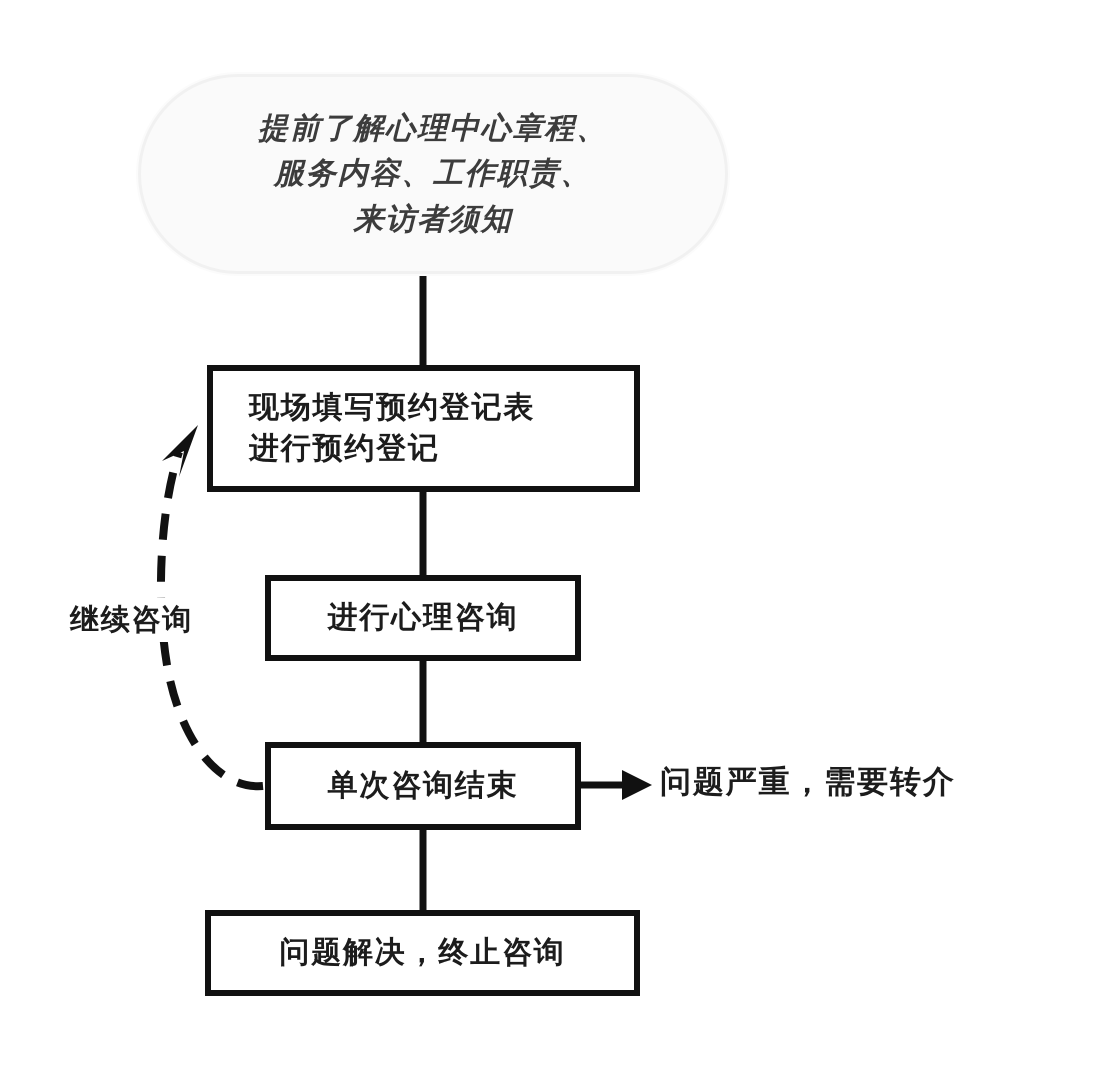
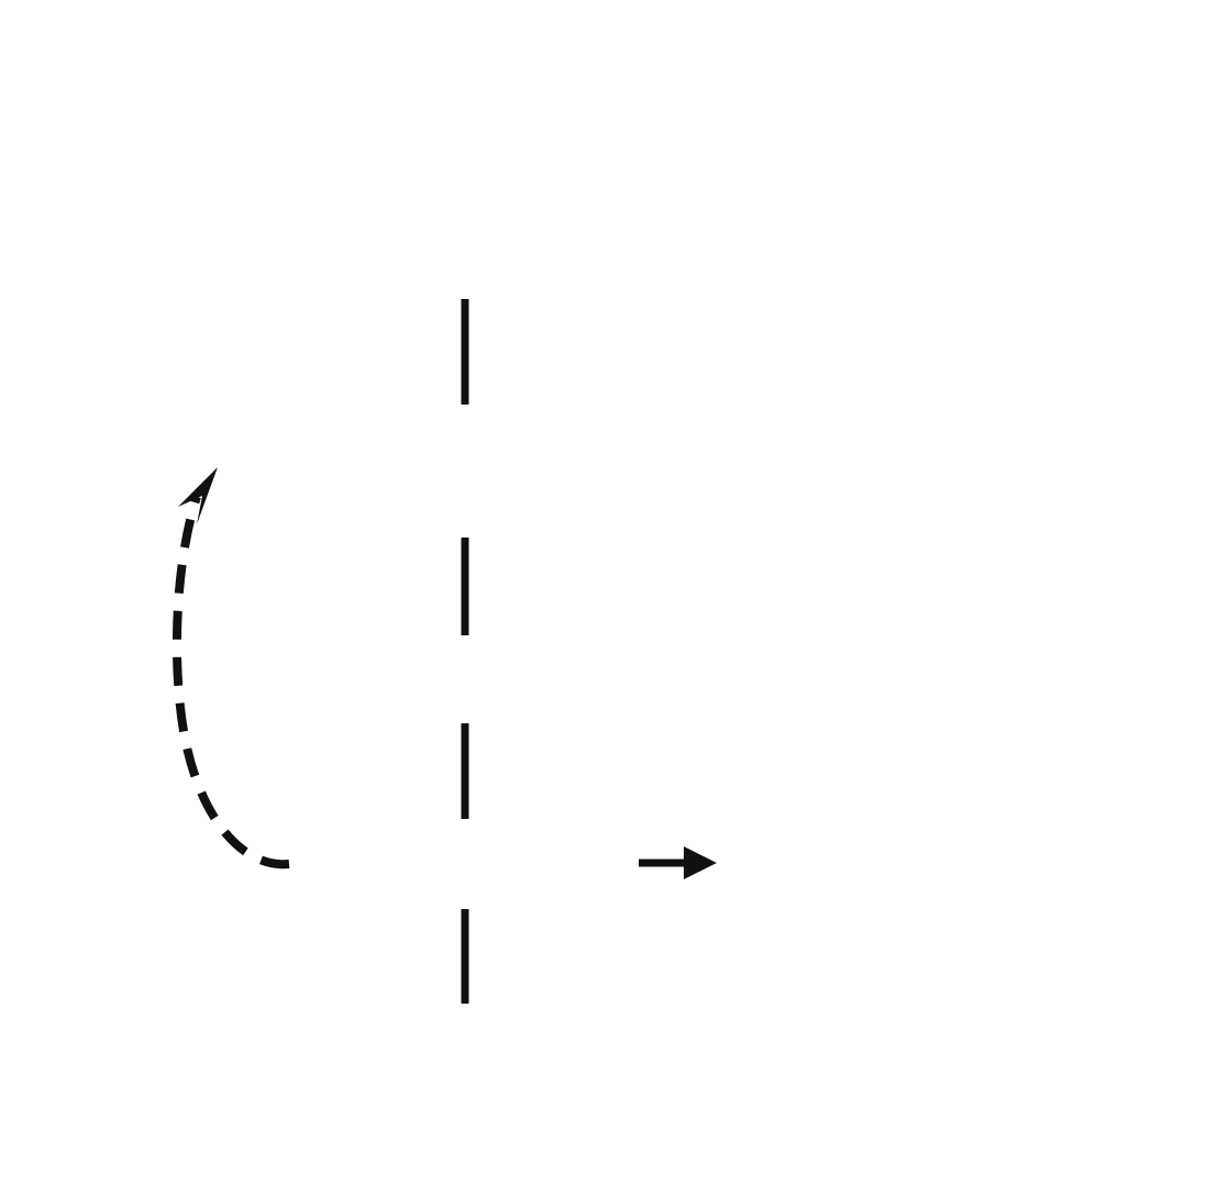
- 提前了解心理中心章程、
- 服务内容、工作职责、
- 来访者须知
- 现场填写预约登记表
- 进行预约登记
- 进行心理咨询
- 单次咨询结束
- 问题解决，终止咨询
- 问题严重，需要转介
- 继续咨询
